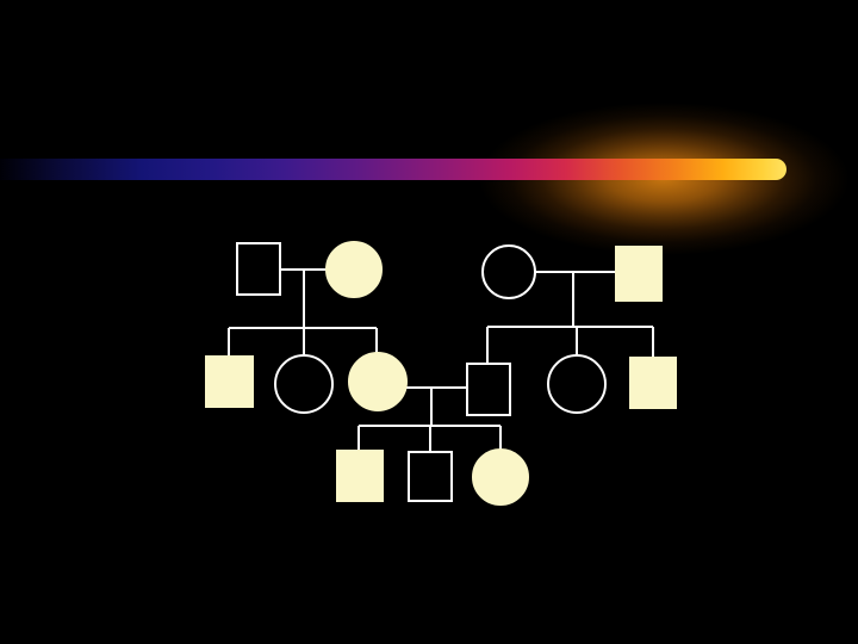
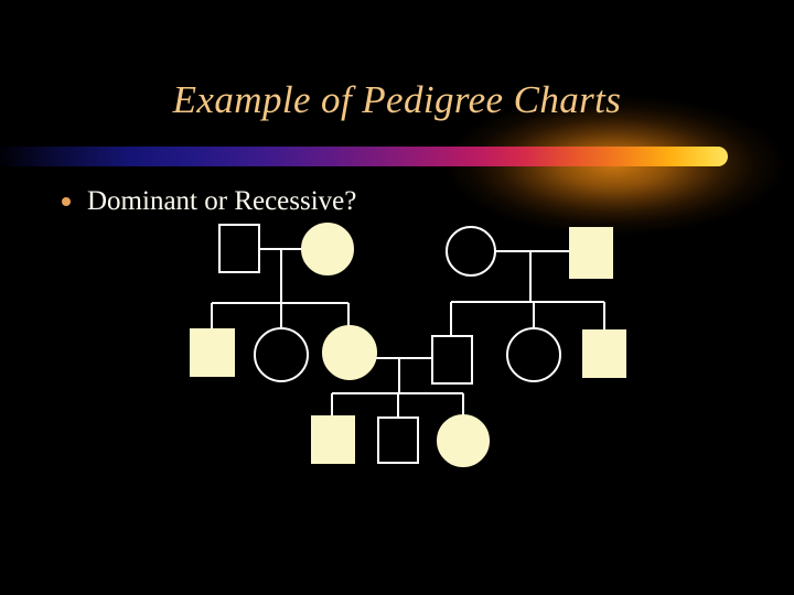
+ Example of Pedigree Charts
+ Dominant or Recessive?
